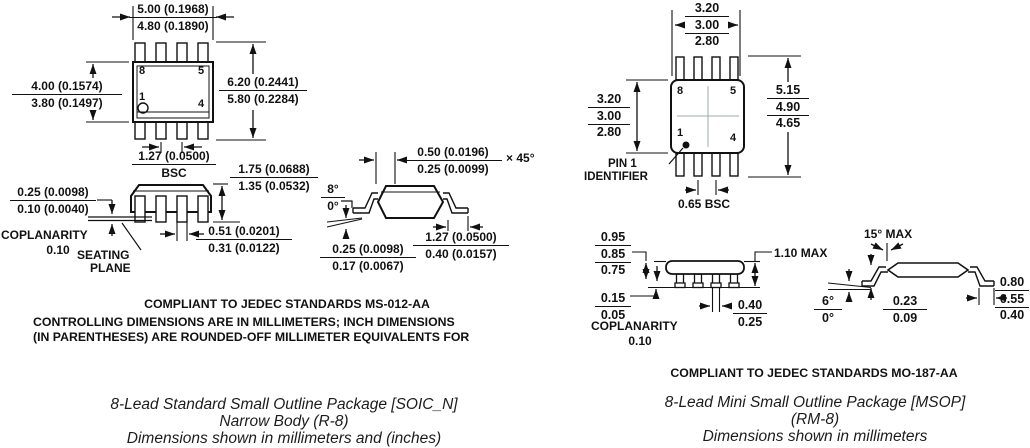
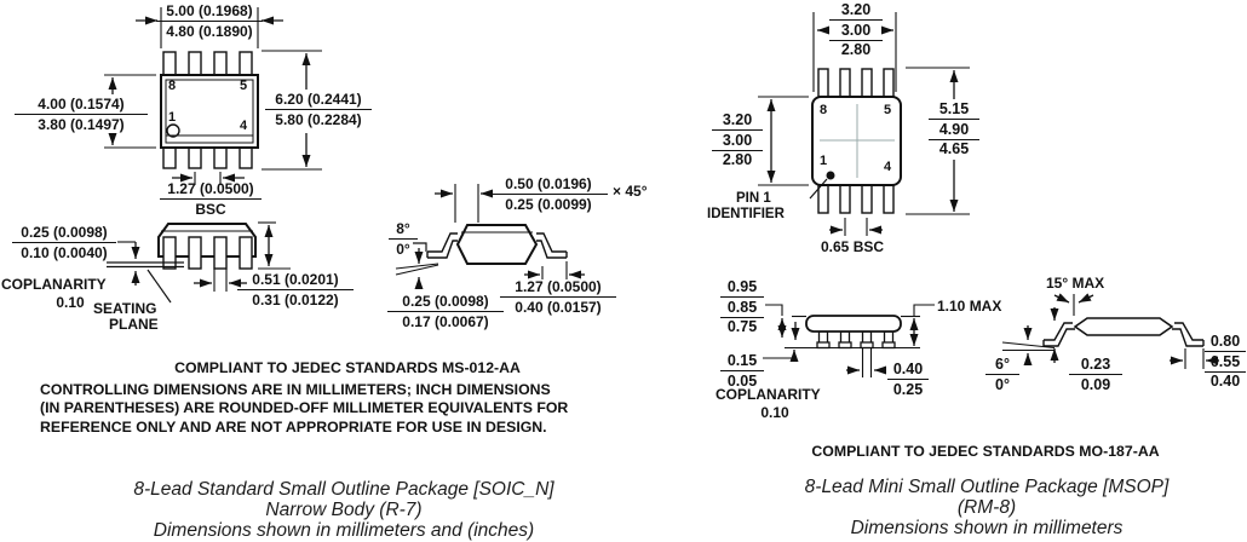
  5.00 (0.1968)
  4.80 (0.1890)
  4.00 (0.1574)
  3.80 (0.1497)
  6.20 (0.2441)
  5.80 (0.2284)
  1.27 (0.0500)
  BSC
  8
  5
  1
  4
- 1.75 (0.0688)
- 1.35 (0.0532)
  0.25 (0.0098)
  0.10 (0.0040)
  COPLANARITY
  0.10
  SEATING
  PLANE
  0.51 (0.0201)
  0.31 (0.0122)
  0.50 (0.0196)
  0.25 (0.0099)
  × 45°
  8°
  0°
  0.25 (0.0098)
  0.17 (0.0067)
  1.27 (0.0500)
  0.40 (0.0157)
  COMPLIANT TO JEDEC STANDARDS MS-012-AA
  CONTROLLING DIMENSIONS ARE IN MILLIMETERS; INCH DIMENSIONS
  (IN PARENTHESES) ARE ROUNDED-OFF MILLIMETER EQUIVALENTS FOR
+ REFERENCE ONLY AND ARE NOT APPROPRIATE FOR USE IN DESIGN.
  8-Lead Standard Small Outline Package [SOIC_N]
- Narrow Body (R-8)
+ Narrow Body (R-7)
  Dimensions shown in millimeters and (inches)
  3.20
  3.00
  2.80
  3.20
  3.00
  2.80
  5.15
  4.90
  4.65
  8
  5
  1
  4
  PIN 1
  IDENTIFIER
  0.65 BSC
  0.95
  0.85
  0.75
  1.10 MAX
  0.15
  0.05
  COPLANARITY
  0.10
  0.40
  0.25
  15° MAX
  6°
  0°
  0.23
  0.09
  0.80
  0.55
  0.40
  COMPLIANT TO JEDEC STANDARDS MO-187-AA
  8-Lead Mini Small Outline Package [MSOP]
  (RM-8)
  Dimensions shown in millimeters
